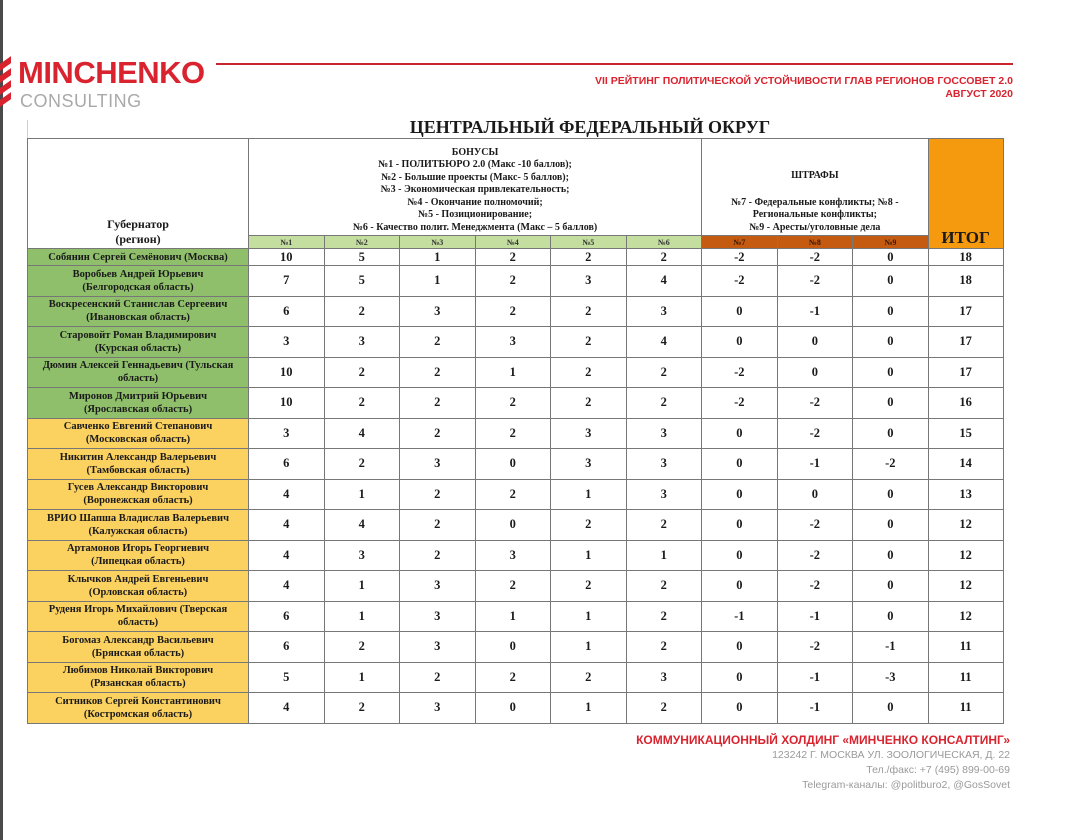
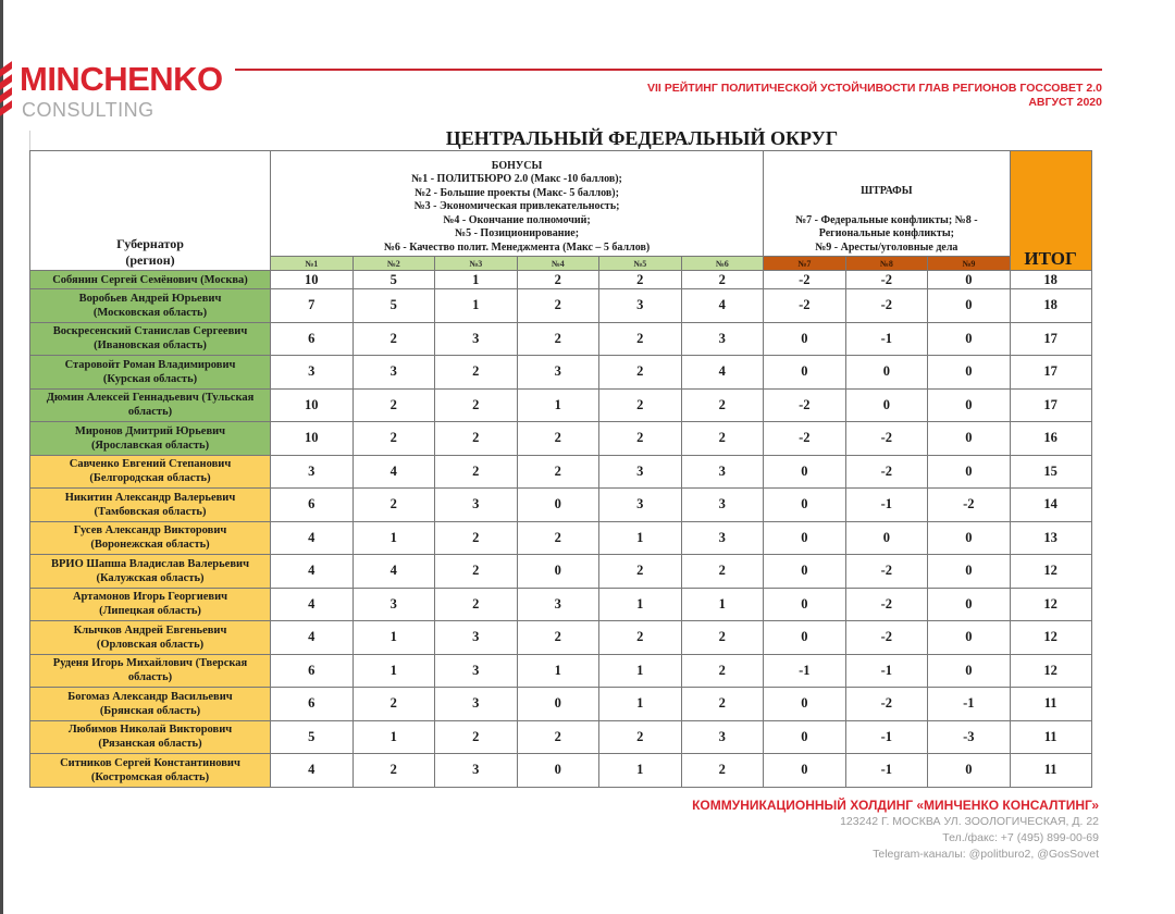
  MINCHENKO
  CONSULTING
  VII РЕЙТИНГ ПОЛИТИЧЕСКОЙ УСТОЙЧИВОСТИ ГЛАВ РЕГИОНОВ ГОССОВЕТ 2.0
  АВГУСТ 2020
  ЦЕНТРАЛЬНЫЙ ФЕДЕРАЛЬНЫЙ ОКРУГ
  Губернатор (регион)	БОНУСЫ №1 - ПОЛИТБЮРО 2.0 (Макс -10 баллов); №2 - Большие проекты (Макс- 5 баллов); №3 - Экономическая привлекательность; №4 - Окончание полномочий; №5 - Позиционирование; №6 - Качество полит. Менеджмента (Макс – 5 баллов)	ШТРАФЫ №7 - Федеральные конфликты; №8 - Региональные конфликты; №9 - Аресты/уголовные дела	ИТОГ
  №1	№2	№3	№4	№5	№6	№7	№8	№9
  Собянин Сергей Семёнович (Москва)	10	5	1	2	2	2	-2	-2	0	18
- Воробьев Андрей Юрьевич(Белгородская область)	7	5	1	2	3	4	-2	-2	0	18
+ Воробьев Андрей Юрьевич(Московская область)	7	5	1	2	3	4	-2	-2	0	18
  Воскресенский Станислав Сергеевич(Ивановская область)	6	2	3	2	2	3	0	-1	0	17
  Старовойт Роман Владимирович(Курская область)	3	3	2	3	2	4	0	0	0	17
  Дюмин Алексей Геннадьевич (Тульскаяобласть)	10	2	2	1	2	2	-2	0	0	17
  Миронов Дмитрий Юрьевич(Ярославская область)	10	2	2	2	2	2	-2	-2	0	16
- Савченко Евгений Степанович(Московская область)	3	4	2	2	3	3	0	-2	0	15
+ Савченко Евгений Степанович(Белгородская область)	3	4	2	2	3	3	0	-2	0	15
  Никитин Александр Валерьевич(Тамбовская область)	6	2	3	0	3	3	0	-1	-2	14
  Гусев Александр Викторович(Воронежская область)	4	1	2	2	1	3	0	0	0	13
  ВРИО Шапша Владислав Валерьевич(Калужская область)	4	4	2	0	2	2	0	-2	0	12
  Артамонов Игорь Георгиевич(Липецкая область)	4	3	2	3	1	1	0	-2	0	12
  Клычков Андрей Евгеньевич(Орловская область)	4	1	3	2	2	2	0	-2	0	12
  Руденя Игорь Михайлович (Тверскаяобласть)	6	1	3	1	1	2	-1	-1	0	12
  Богомаз Александр Васильевич(Брянская область)	6	2	3	0	1	2	0	-2	-1	11
  Любимов Николай Викторович(Рязанская область)	5	1	2	2	2	3	0	-1	-3	11
  Ситников Сергей Константинович(Костромская область)	4	2	3	0	1	2	0	-1	0	11
  КОММУНИКАЦИОННЫЙ ХОЛДИНГ «МИНЧЕНКО КОНСАЛТИНГ»
  123242 Г. МОСКВА УЛ. ЗООЛОГИЧЕСКАЯ, Д. 22
  Тел./факс: +7 (495) 899-00-69
  Telegram-каналы: @politburo2, @GosSovet
